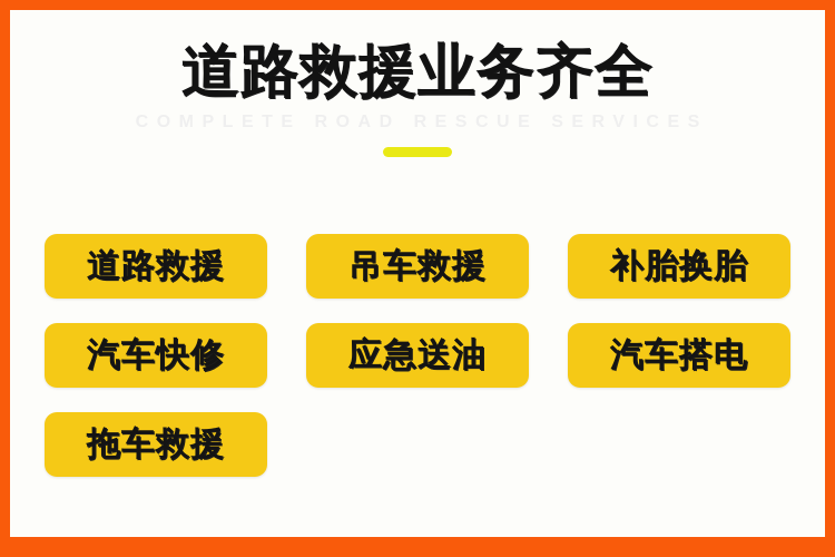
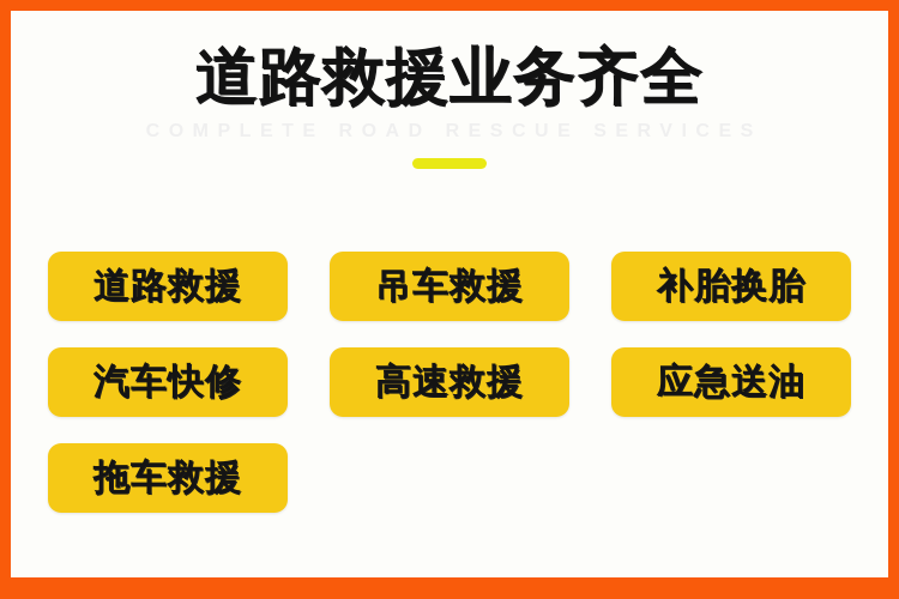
  道路救援业务齐全
  道路救援
  吊车救援
  补胎换胎
  汽车快修
+ 高速救援
  应急送油
- 汽车搭电
  拖车救援
